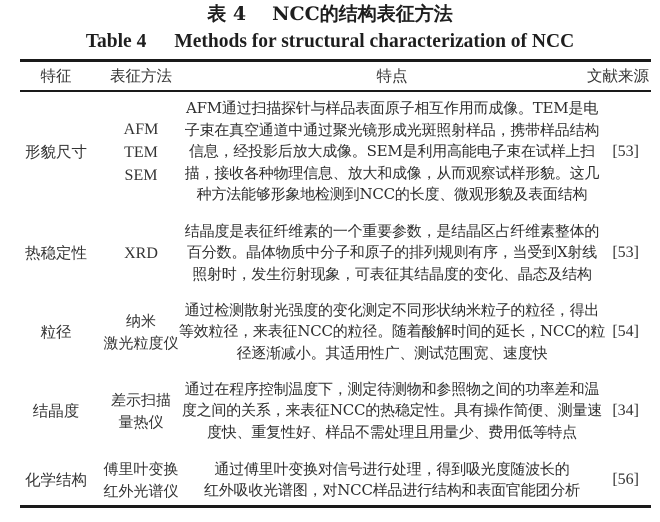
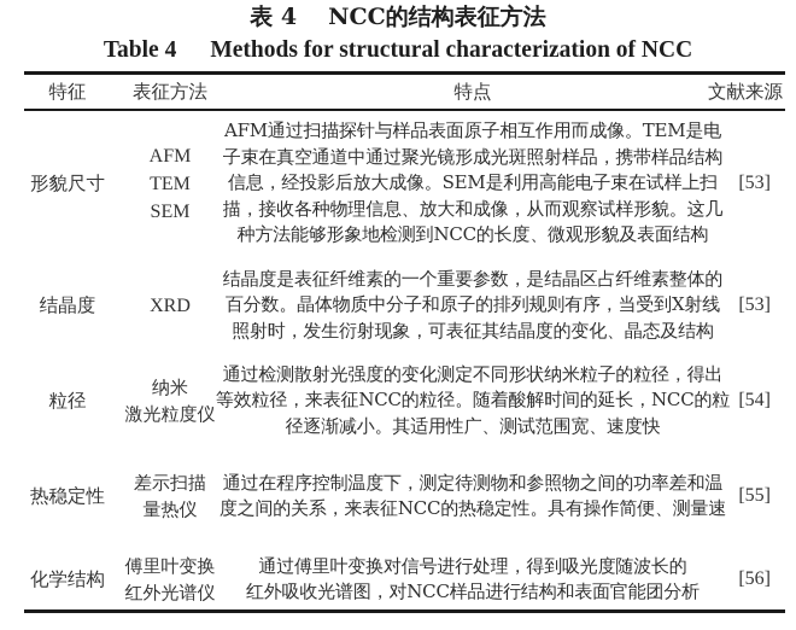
  表 4 NCC的结构表征方法
  Table 4 Methods for structural characterization of NCC
  特征
  表征方法
  特点
  文献来源
  形貌尺寸
  AFM
  TEM
  SEM
  AFM通过扫描探针与样品表面原子相互作用而成像。TEM是电
  子束在真空通道中通过聚光镜形成光斑照射样品，携带样品结构
  信息，经投影后放大成像。SEM是利用高能电子束在试样上扫
  描，接收各种物理信息、放大和成像，从而观察试样形貌。这几
  种方法能够形象地检测到NCC的长度、微观形貌及表面结构
  [53]
- 热稳定性
+ 结晶度
  XRD
  结晶度是表征纤维素的一个重要参数，是结晶区占纤维素整体的
  百分数。晶体物质中分子和原子的排列规则有序，当受到X射线
  照射时，发生衍射现象，可表征其结晶度的变化、晶态及结构
  [53]
  粒径
  纳米
  激光粒度仪
  通过检测散射光强度的变化测定不同形状纳米粒子的粒径，得出
  等效粒径，来表征NCC的粒径。随着酸解时间的延长，NCC的粒
  径逐渐减小。其适用性广、测试范围宽、速度快
  [54]
- 结晶度
+ 热稳定性
  差示扫描
  量热仪
  通过在程序控制温度下，测定待测物和参照物之间的功率差和温
  度之间的关系，来表征NCC的热稳定性。具有操作简便、测量速
- 度快、重复性好、样品不需处理且用量少、费用低等特点
- [34]
+ [55]
  化学结构
  傅里叶变换
  红外光谱仪
  通过傅里叶变换对信号进行处理，得到吸光度随波长的
  红外吸收光谱图，对NCC样品进行结构和表面官能团分析
  [56]
